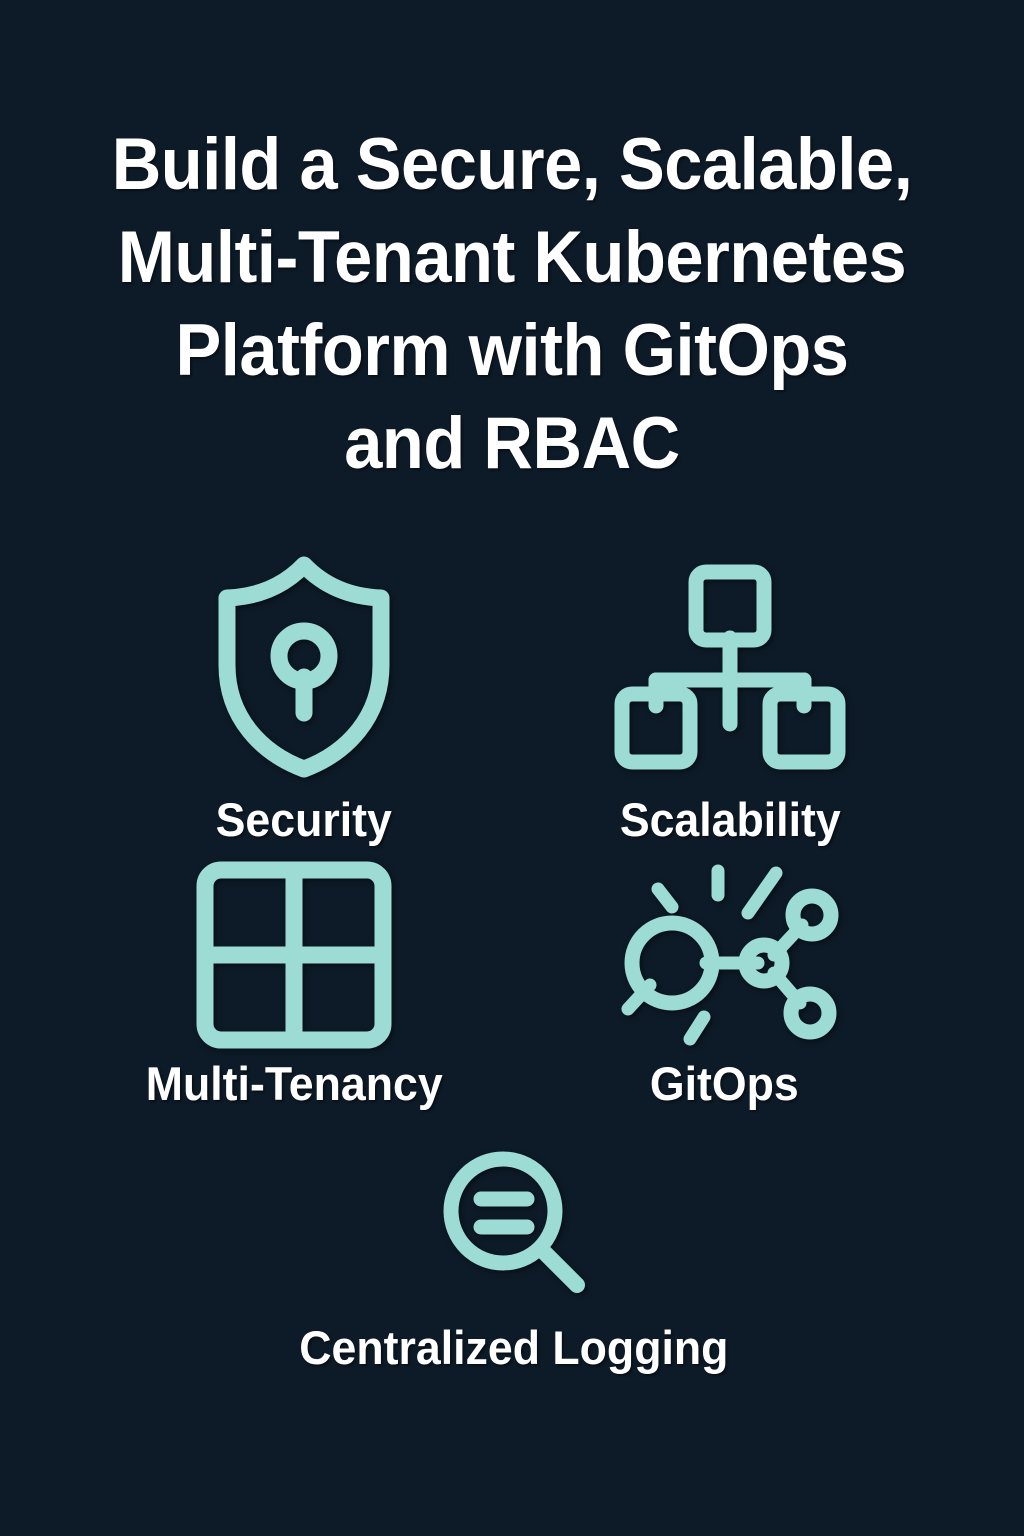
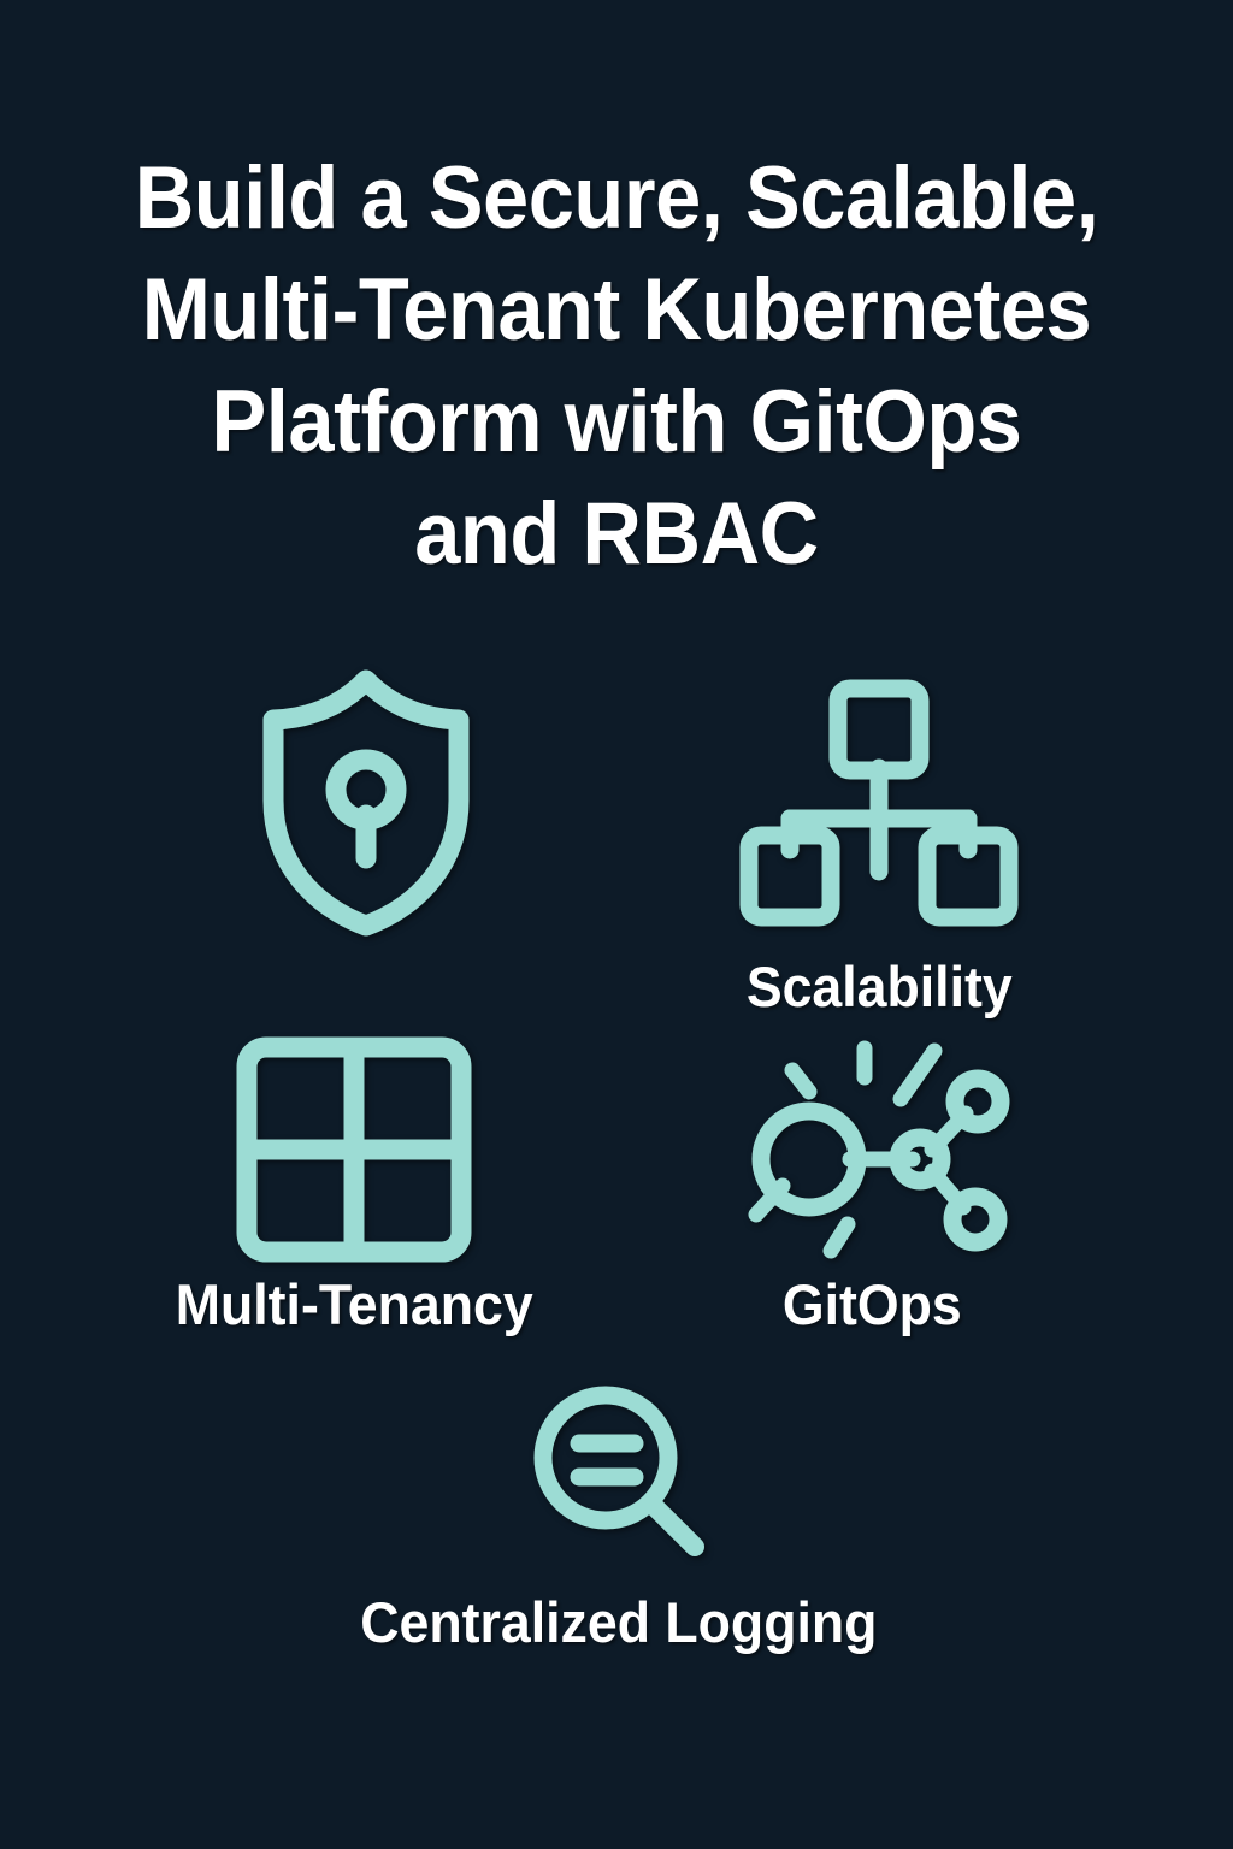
  Build a Secure, Scalable,
  Multi-Tenant Kubernetes
  Platform with GitOps
  and RBAC
- Security
  Scalability
  Multi-Tenancy
  GitOps
  Centralized Logging
